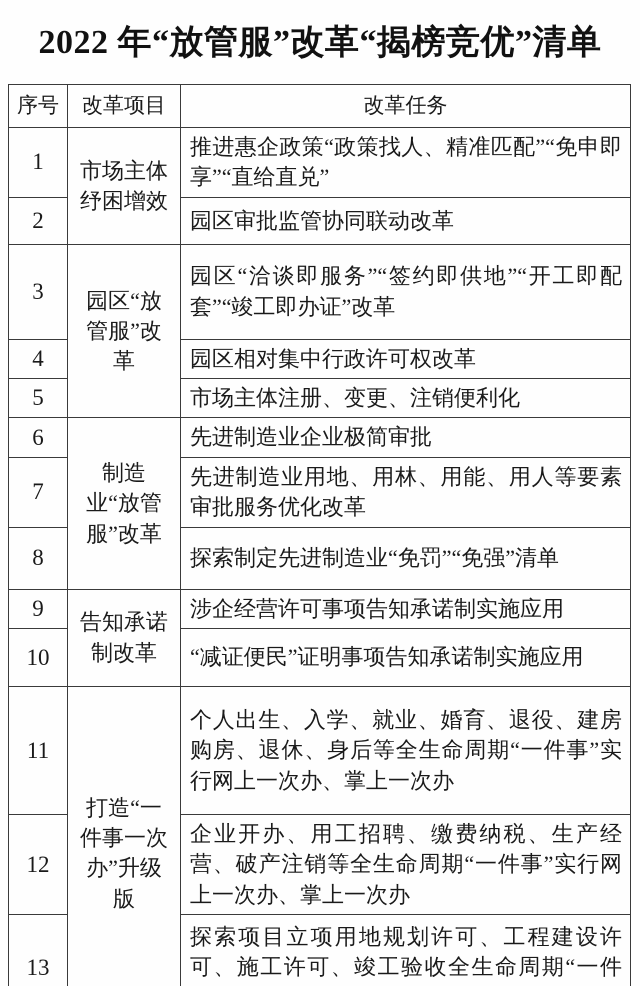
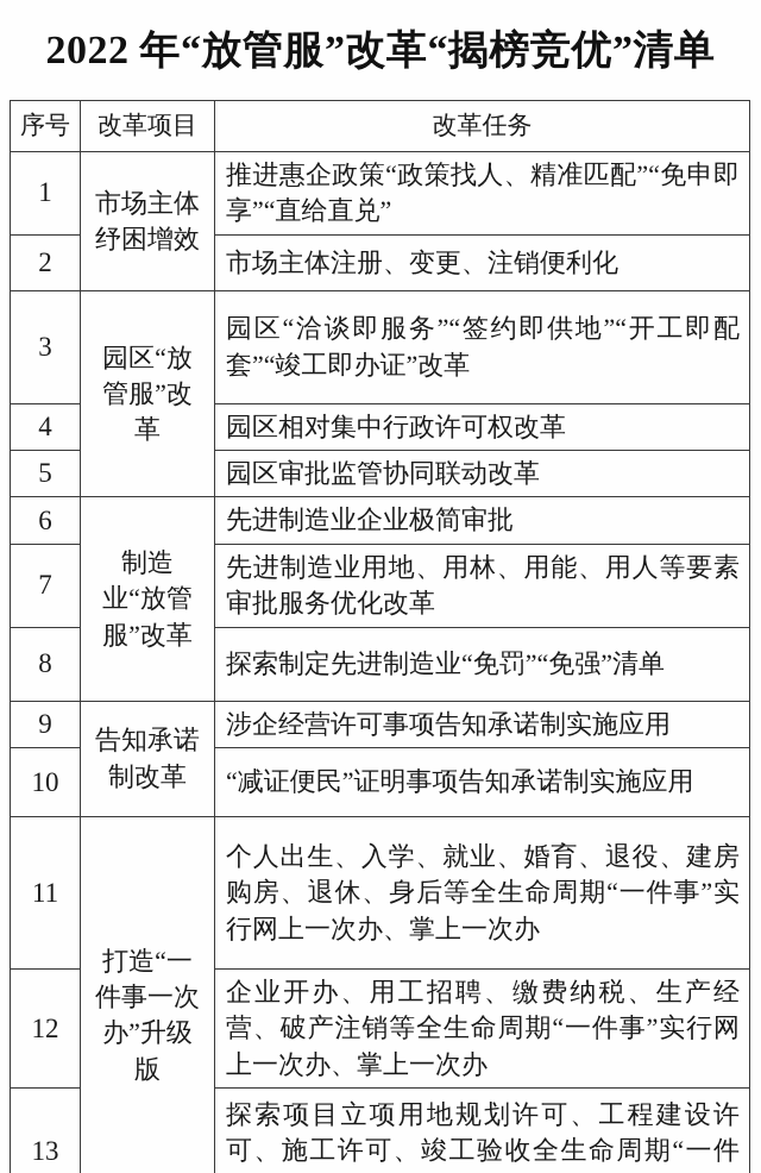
  2022 年“放管服”改革“揭榜竞优”清单
  序号	改革项目	改革任务
  1	市场主体纾困增效	推进惠企政策“政策找人、精准匹配”“免申即享”“直给直兑”
- 2	园区审批监管协同联动改革
+ 2	市场主体注册、变更、注销便利化
  3	园区“放管服”改革	园区“洽谈即服务”“签约即供地”“开工即配套”“竣工即办证”改革
  4	园区相对集中行政许可权改革
- 5	市场主体注册、变更、注销便利化
+ 5	园区审批监管协同联动改革
  6	制造业“放管服”改革	先进制造业企业极简审批
  7	先进制造业用地、用林、用能、用人等要素审批服务优化改革
  8	探索制定先进制造业“免罚”“免强”清单
  9	告知承诺制改革	涉企经营许可事项告知承诺制实施应用
  10	“减证便民”证明事项告知承诺制实施应用
  11	打造“一件事一次办”升级版	个人出生、入学、就业、婚育、退役、建房购房、退休、身后等全生命周期“一件事”实行网上一次办、掌上一次办
  12	企业开办、用工招聘、缴费纳税、生产经营、破产注销等全生命周期“一件事”实行网上一次办、掌上一次办
  13	探索项目立项用地规划许可、工程建设许可、施工许可、竣工验收全生命周期“一件
